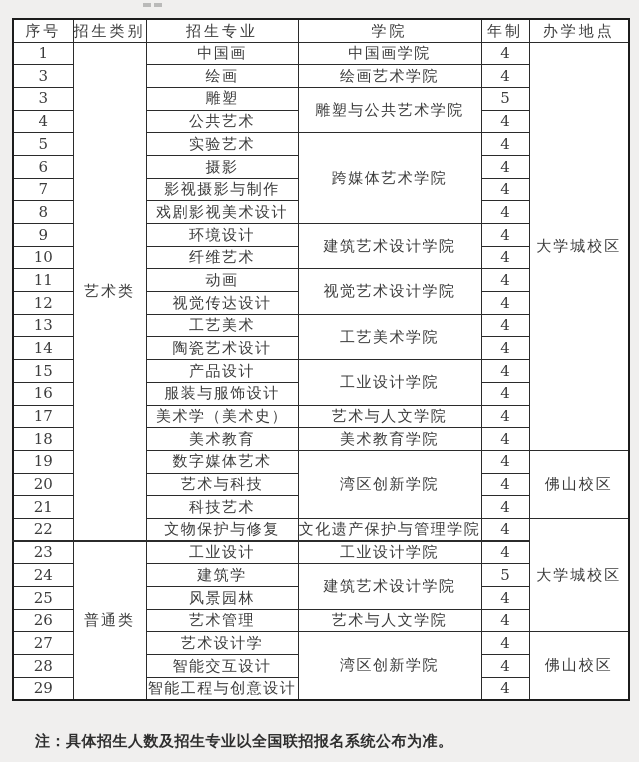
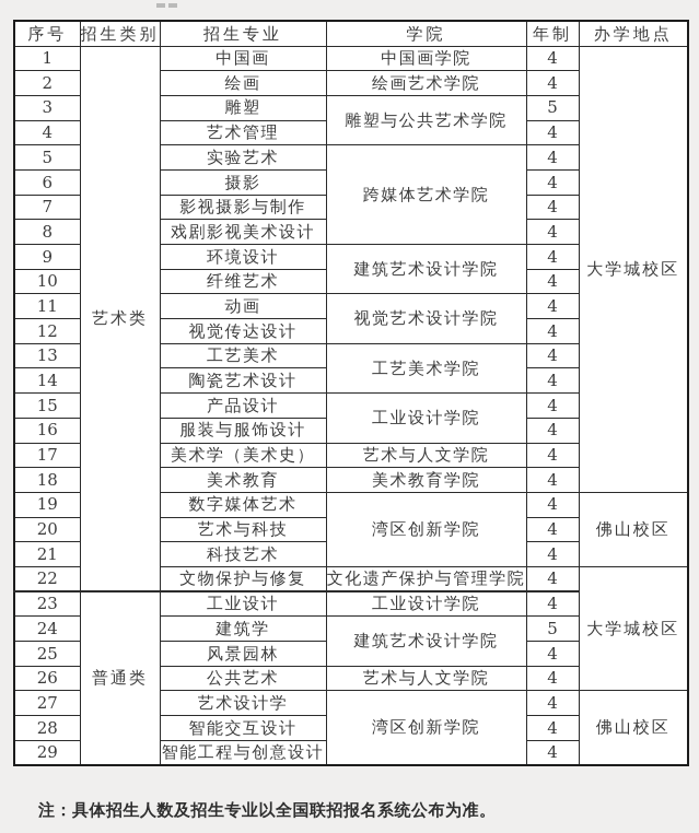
  序号	招生类别	招生专业	学院	年制	办学地点
  1	艺术类	中国画	中国画学院	4	大学城校区
- 3	绘画	绘画艺术学院	4
+ 2	绘画	绘画艺术学院	4
  3	雕塑	雕塑与公共艺术学院	5
- 4	公共艺术	4
+ 4	艺术管理	4
  5	实验艺术	跨媒体艺术学院	4
  6	摄影	4
  7	影视摄影与制作	4
  8	戏剧影视美术设计	4
  9	环境设计	建筑艺术设计学院	4
  10	纤维艺术	4
  11	动画	视觉艺术设计学院	4
  12	视觉传达设计	4
  13	工艺美术	工艺美术学院	4
  14	陶瓷艺术设计	4
  15	产品设计	工业设计学院	4
  16	服装与服饰设计	4
  17	美术学（美术史）	艺术与人文学院	4
  18	美术教育	美术教育学院	4
  19	数字媒体艺术	湾区创新学院	4	佛山校区
  20	艺术与科技	4
  21	科技艺术	4
  22	文物保护与修复	文化遗产保护与管理学院	4	大学城校区
  23	普通类	工业设计	工业设计学院	4
  24	建筑学	建筑艺术设计学院	5
  25	风景园林	4
- 26	艺术管理	艺术与人文学院	4
+ 26	公共艺术	艺术与人文学院	4
  27	艺术设计学	湾区创新学院	4	佛山校区
  28	智能交互设计	4
  29	智能工程与创意设计	4
  注：具体招生人数及招生专业以全国联招报名系统公布为准。
